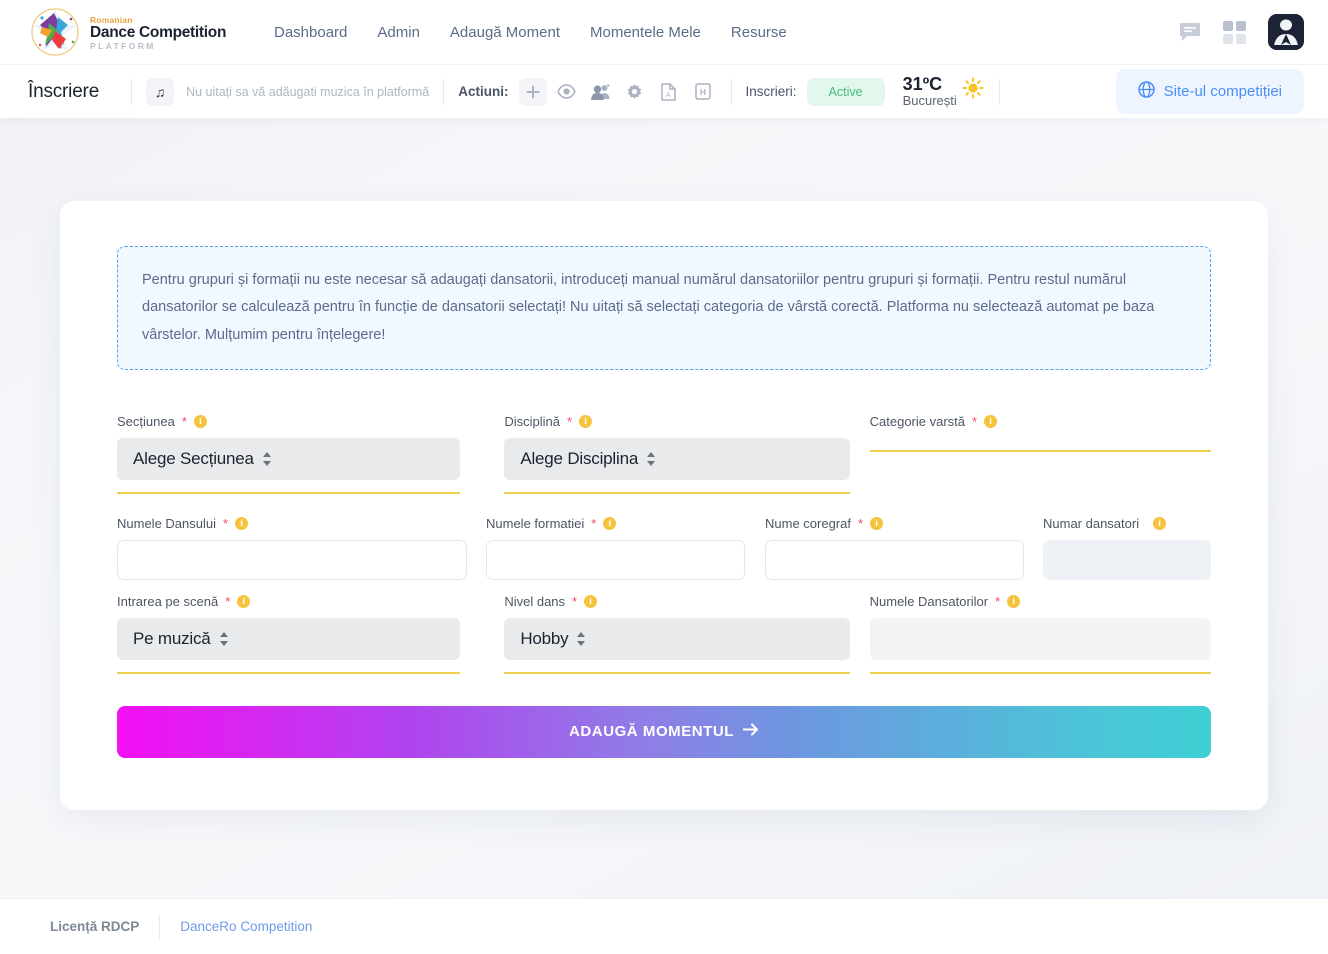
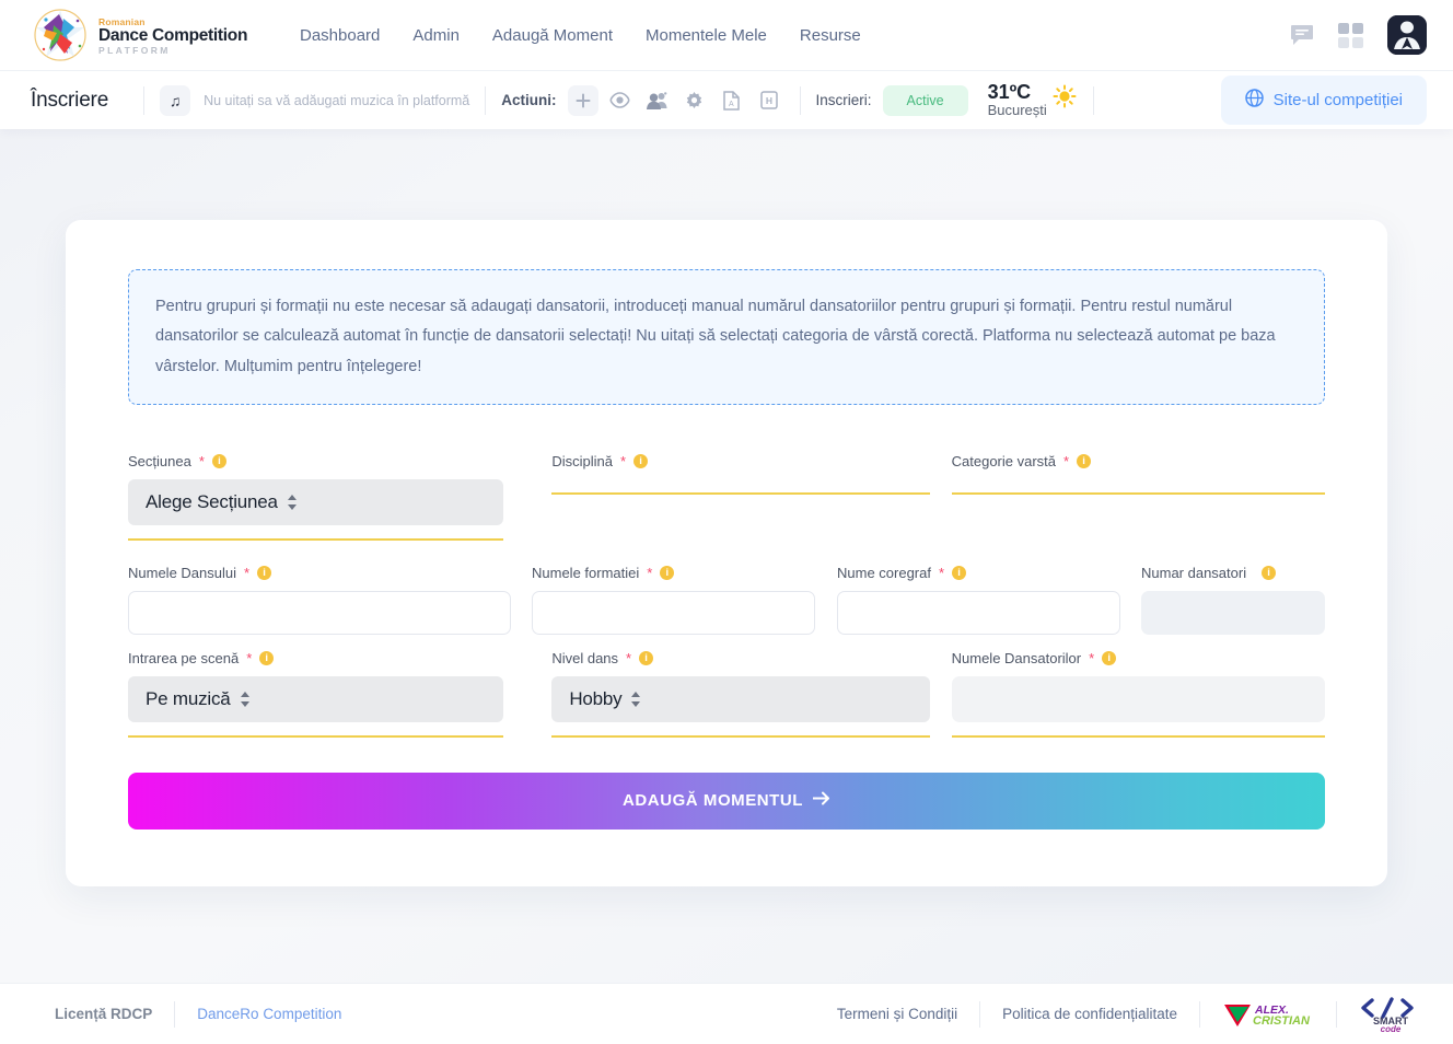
  Romanian
  Dance Competition
  PLATFORM
  Dashboard
  Admin
  Adaugă Moment
  Momentele Mele
  Resurse
  Înscriere
  ♫
  Nu uitați sa vă adăugati muzica în platformă
  Actiuni:
  H
  Inscrieri:
  Active
  31ºC
  București
  Site-ul competiției
- Pentru grupuri și formații nu este necesar să adaugați dansatorii, introduceți manual numărul dansatoriilor pentru grupuri și formații. Pentru restul numărul dansatorilor se calculează pentru în funcție de dansatorii selectați! Nu uitați să selectați categoria de vârstă corectă. Platforma nu selectează automat pe baza vârstelor. Mulțumim pentru înțelegere!
+ Pentru grupuri și formații nu este necesar să adaugați dansatorii, introduceți manual numărul dansatoriilor pentru grupuri și formații. Pentru restul numărul dansatorilor se calculează automat în funcție de dansatorii selectați! Nu uitați să selectați categoria de vârstă corectă. Platforma nu selectează automat pe baza vârstelor. Mulțumim pentru înțelegere!
  Secțiunea
  *
  i
  Alege Secțiunea
  Disciplină
  *
  i
- Alege Disciplina
  Categorie varstă
  *
  i
  Numele Dansului
  *
  i
  Numele formatiei
  *
  i
  Nume coregraf
  *
  i
  Numar dansatori
  i
  Intrarea pe scenă
  *
  i
  Pe muzică
  Nivel dans
  *
  i
  Hobby
  Numele Dansatorilor
  *
  i
  ADAUGĂ MOMENTUL
  Licență RDCP
  DanceRo Competition
+ Termeni și Condiții
+ Politica de confidențialitate
+ ALEX.
+ CRISTIAN
+ SMART
+ code
